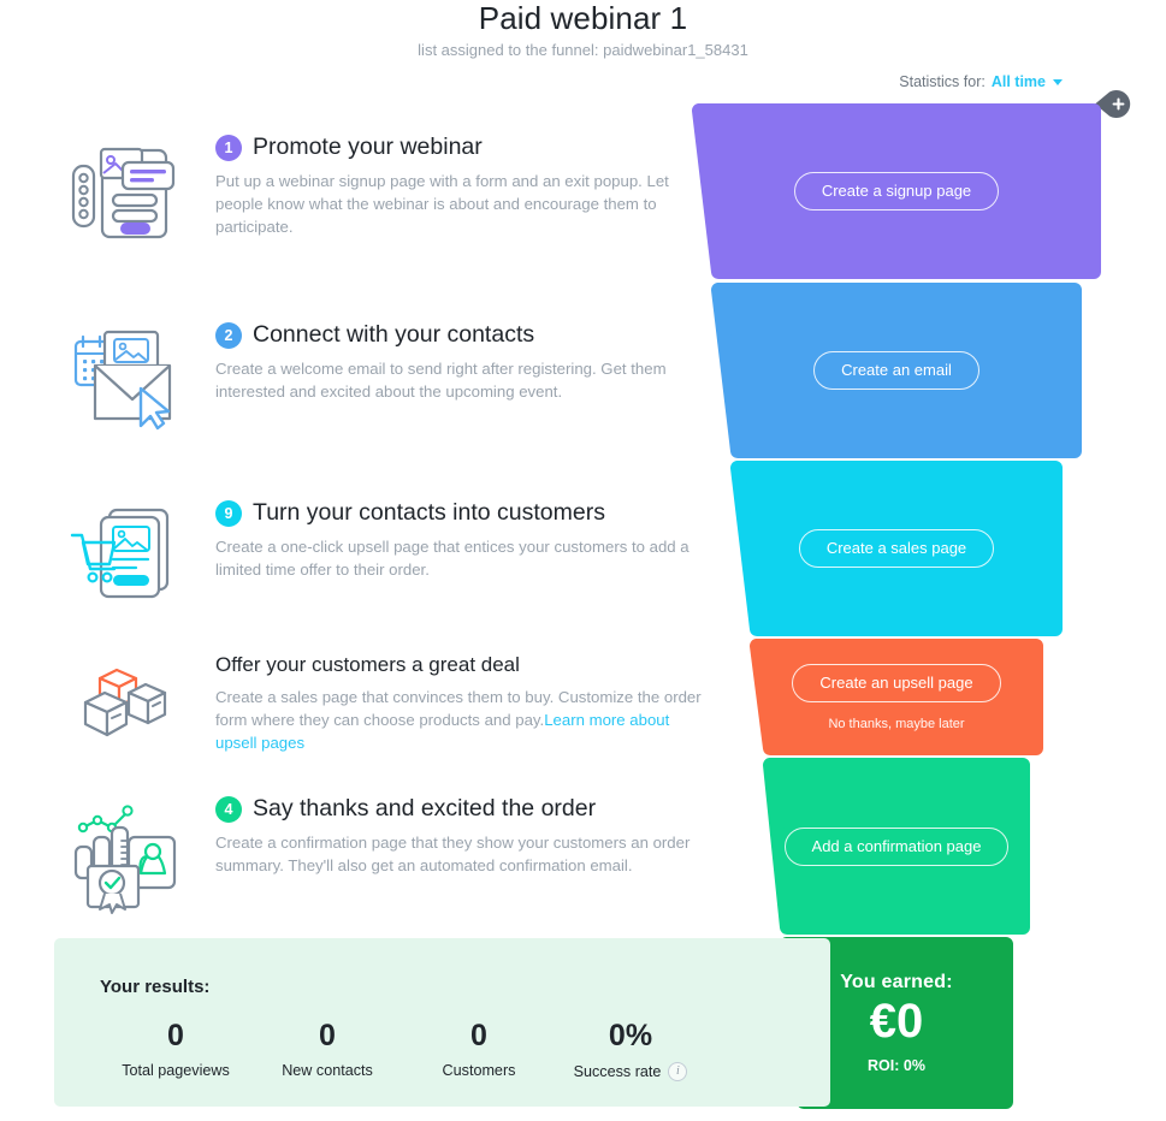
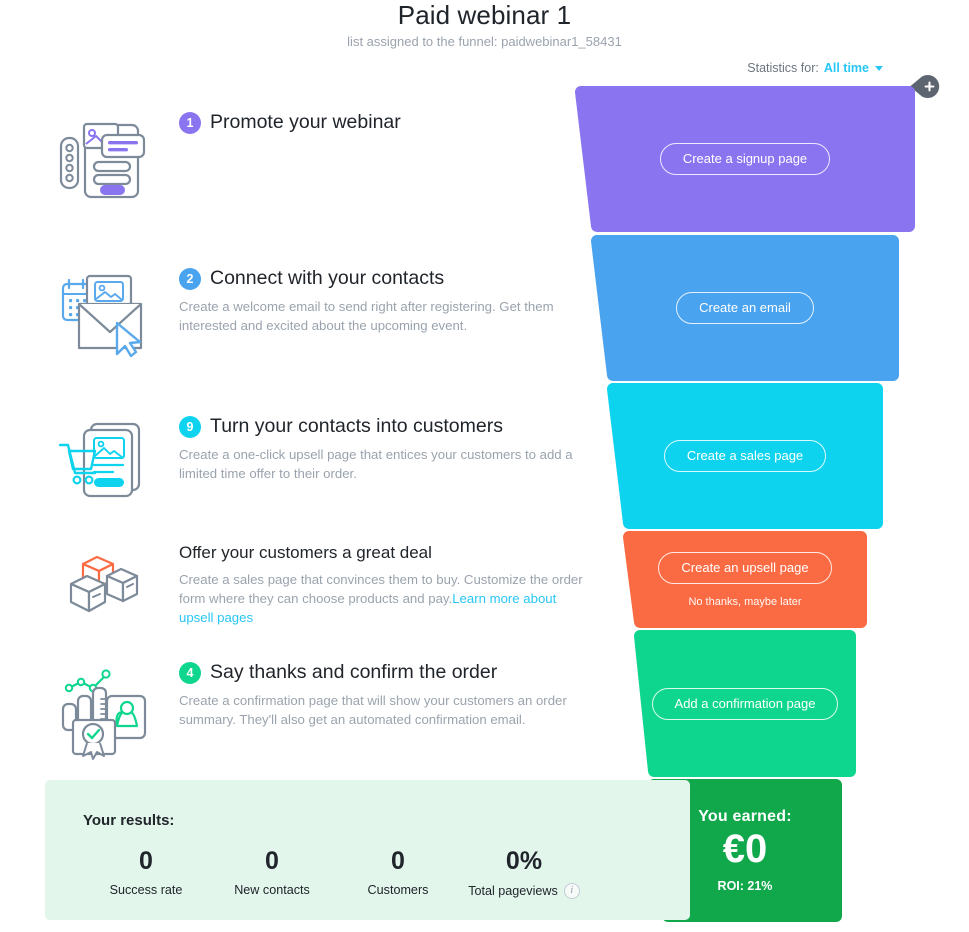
  Paid webinar 1
  list assigned to the funnel: paidwebinar1_58431
  Statistics for:
  All time
  1
  Promote your webinar
- Put up a webinar signup page with a form and an exit popup. Let people know what the webinar is about and encourage them to participate.
  2
  Connect with your contacts
  Create a welcome email to send right after registering. Get them interested and excited about the upcoming event.
  9
  Turn your contacts into customers
  Create a one-click upsell page that entices your customers to add a limited time offer to their order.
  Offer your customers a great deal
  Create a sales page that convinces them to buy. Customize the order form where they can choose products and pay.Learn more about upsell pages
  4
- Say thanks and excited the order
+ Say thanks and confirm the order
- Create a confirmation page that they show your customers an order summary. They'll also get an automated confirmation email.
+ Create a confirmation page that will show your customers an order summary. They'll also get an automated confirmation email.
  Create a signup page
  Create an email
  Create a sales page
  Create an upsell page
  No thanks, maybe later
  Add a confirmation page
  You earned:
  €0
- ROI: 0%
+ ROI: 21%
  Your results:
  0
- Total pageviews
+ Success rate
  0
  New contacts
  0
  Customers
  0%
- Success rate
+ Total pageviews
  i
